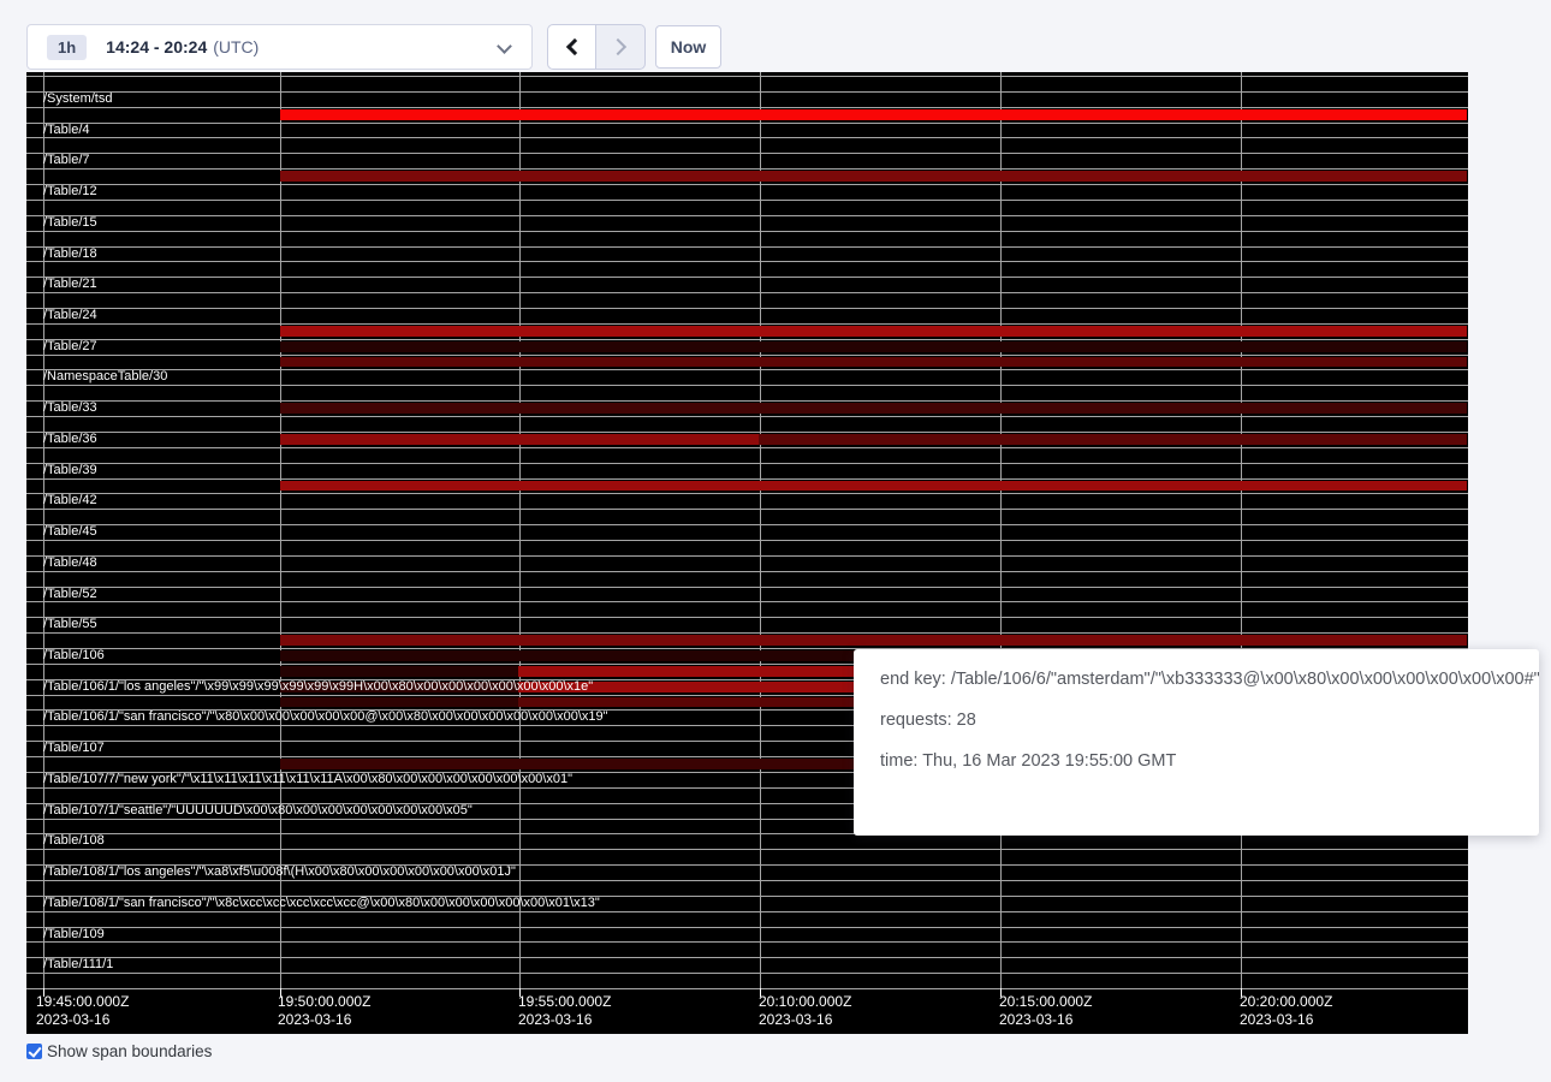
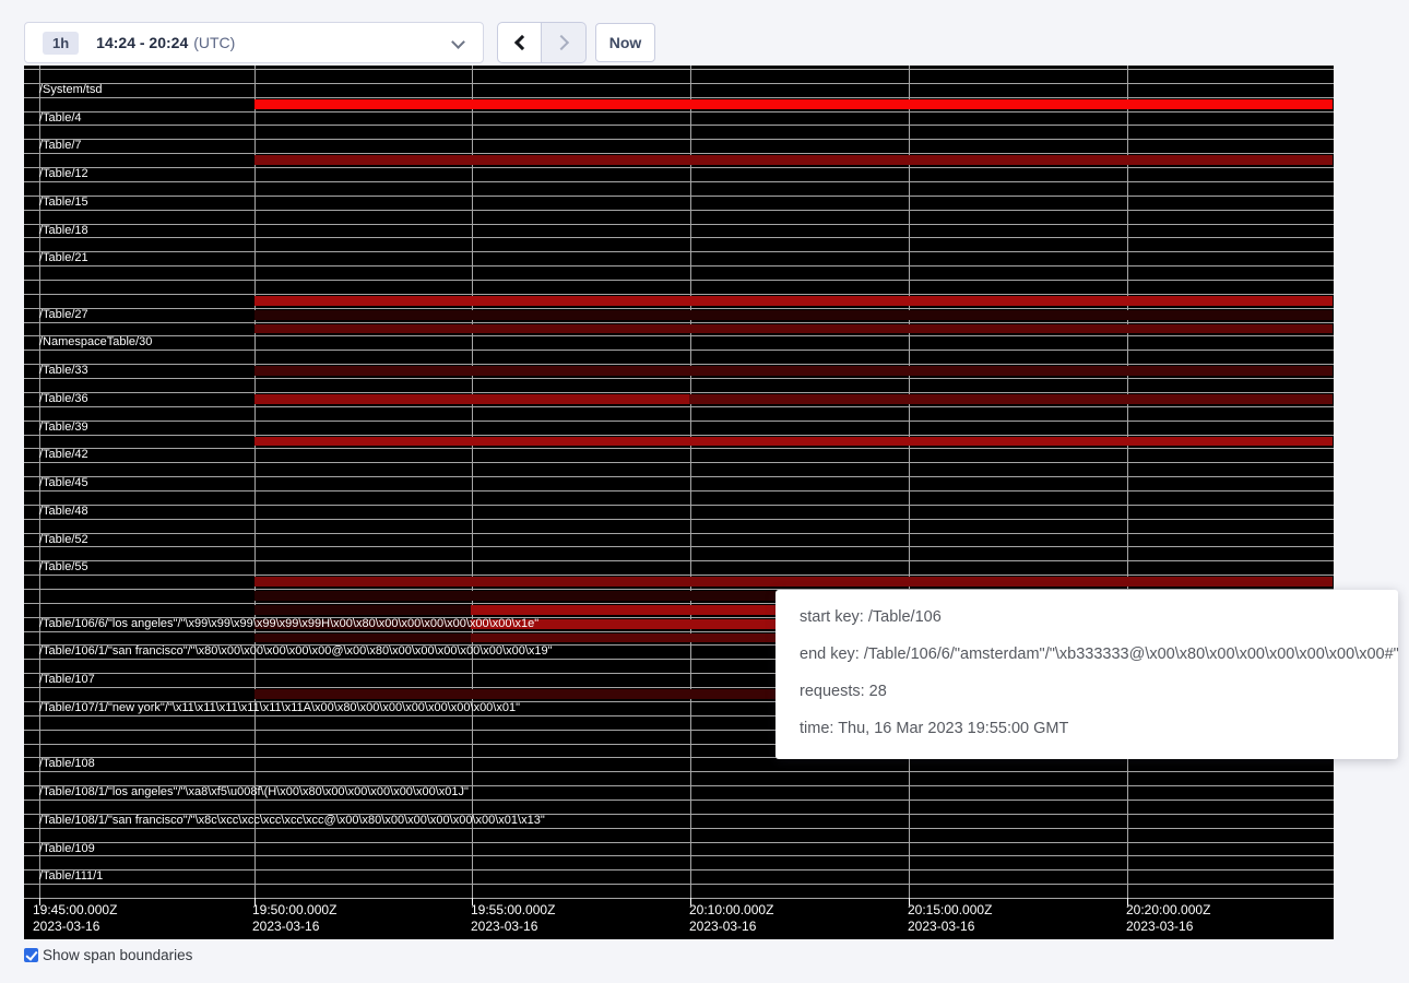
  1h
  14:24 - 20:24
  (UTC)
  Now
  /System/tsd
  /Table/4
  /Table/7
  /Table/12
  /Table/15
  /Table/18
  /Table/21
- /Table/24
  /Table/27
  /NamespaceTable/30
  /Table/33
  /Table/36
  /Table/39
  /Table/42
  /Table/45
  /Table/48
  /Table/52
  /Table/55
- /Table/106
- /Table/106/1/"los angeles"/"\x99\x99\x99\x99\x99\x99H\x00\x80\x00\x00\x00\x00\x00\x00\x1e"
+ /Table/106/6/"los angeles"/"\x99\x99\x99\x99\x99\x99H\x00\x80\x00\x00\x00\x00\x00\x00\x1e"
  /Table/106/1/"san francisco"/"\x80\x00\x00\x00\x00\x00@\x00\x80\x00\x00\x00\x00\x00\x00\x19"
  /Table/107
- /Table/107/7/"new york"/"\x11\x11\x11\x11\x11\x11A\x00\x80\x00\x00\x00\x00\x00\x00\x01"
+ /Table/107/1/"new york"/"\x11\x11\x11\x11\x11\x11A\x00\x80\x00\x00\x00\x00\x00\x00\x01"
- /Table/107/1/"seattle"/"UUUUUUD\x00\x80\x00\x00\x00\x00\x00\x00\x05"
  /Table/108
  /Table/108/1/"los angeles"/"\xa8\xf5\u008f\(H\x00\x80\x00\x00\x00\x00\x00\x01J"
  /Table/108/1/"san francisco"/"\x8c\xcc\xcc\xcc\xcc\xcc@\x00\x80\x00\x00\x00\x00\x00\x01\x13"
  /Table/109
  /Table/111/1
  19:45:00.000Z
  2023-03-16
  19:50:00.000Z
  2023-03-16
  19:55:00.000Z
  2023-03-16
  20:10:00.000Z
  2023-03-16
  20:15:00.000Z
  2023-03-16
  20:20:00.000Z
  2023-03-16
+ start key: /Table/106
  end key: /Table/106/6/"amsterdam"/"\xb333333@\x00\x80\x00\x00\x00\x00\x00\x00#"
  requests: 28
  time: Thu, 16 Mar 2023 19:55:00 GMT
  Show span boundaries
